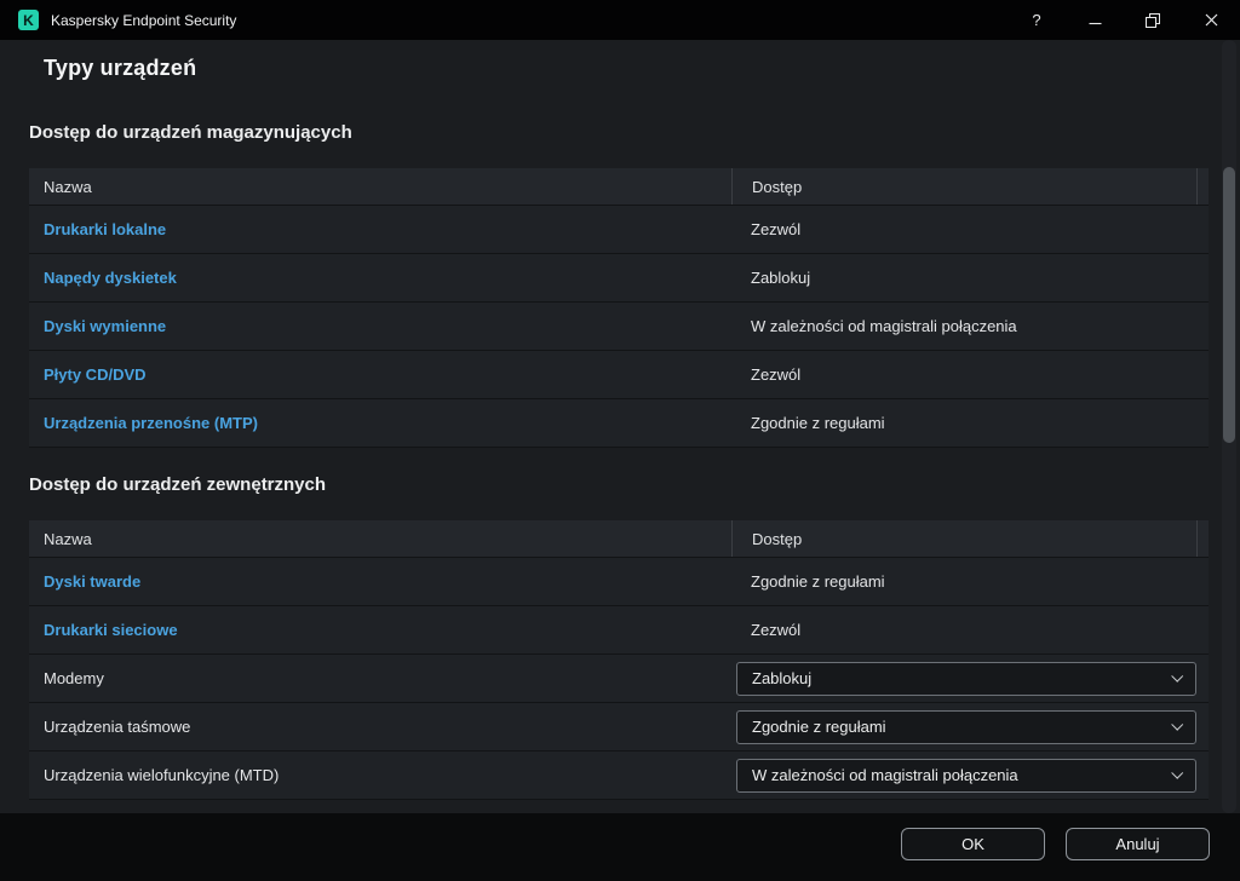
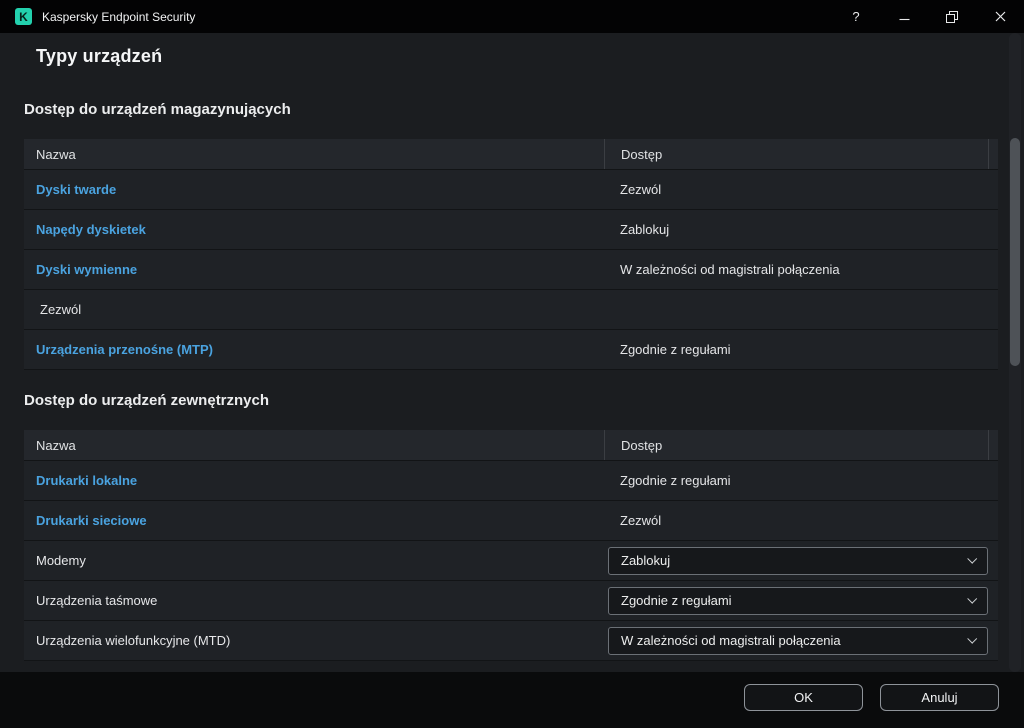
  K
  Kaspersky Endpoint Security
  ?
  Typy urządzeń
  Dostęp do urządzeń magazynujących
  Nazwa
  Dostęp
- Drukarki lokalne
+ Dyski twarde
  Zezwól
  Napędy dyskietek
  Zablokuj
  Dyski wymienne
  W zależności od magistrali połączenia
- Płyty CD/DVD
  Zezwól
  Urządzenia przenośne (MTP)
  Zgodnie z regułami
  Dostęp do urządzeń zewnętrznych
  Nazwa
  Dostęp
- Dyski twarde
+ Drukarki lokalne
  Zgodnie z regułami
  Drukarki sieciowe
  Zezwól
  Modemy
  Zablokuj
  Urządzenia taśmowe
  Zgodnie z regułami
  Urządzenia wielofunkcyjne (MTD)
  W zależności od magistrali połączenia
  OK
  Anuluj
